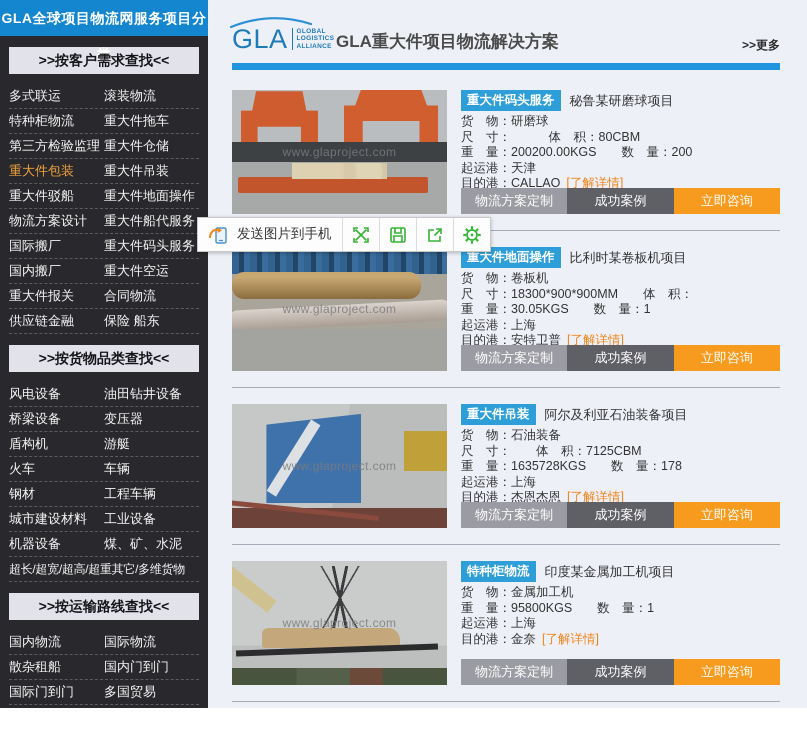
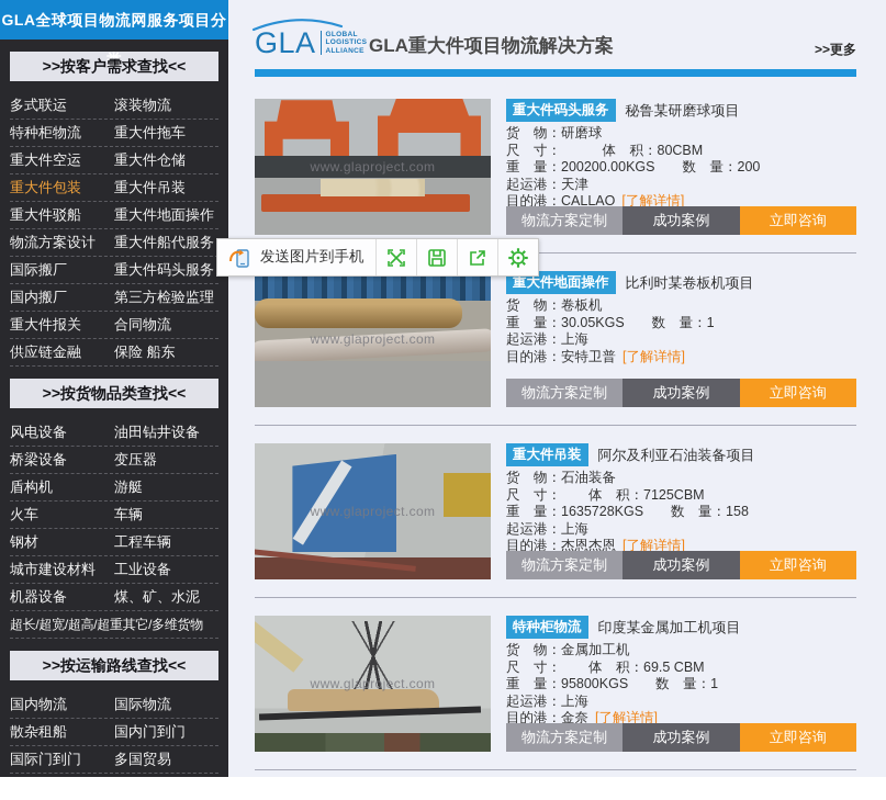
  GLA全球项目物流网服务项目分
  >>按客户需求查找<<
  多式联运
  滚装物流
  特种柜物流
  重大件拖车
- 第三方检验监理
+ 重大件空运
  重大件仓储
  重大件包装
  重大件吊装
  重大件驳船
  重大件地面操作
  物流方案设计
  重大件船代服务
  国际搬厂
  重大件码头服务
  国内搬厂
- 重大件空运
+ 第三方检验监理
  重大件报关
  合同物流
  供应链金融
  保险 船东
  >>按货物品类查找<<
  风电设备
  油田钻井设备
  桥梁设备
  变压器
  盾构机
  游艇
  火车
  车辆
  钢材
  工程车辆
  城市建设材料
  工业设备
  机器设备
  煤、矿、水泥
  超长/超宽/超高/超重其它/多维货物
  >>按运输路线查找<<
  国内物流
  国际物流
  散杂租船
  国内门到门
  国际门到门
  多国贸易
  GLA
  GLA重大件项目物流解决方案
  >>更多
  www.glaproject.com
  重大件码头服务
  秘鲁某研磨球项目
  货 物：研磨球
  尺 寸： 体 积：80CBM
  重 量：200200.00KGS 数 量：200
  起运港：天津
  目的港：CALLAO [了解详情]
  物流方案定制
  成功案例
  立即咨询
  www.glaproject.com
  重大件地面操作
  比利时某卷板机项目
  货 物：卷板机
- 尺 寸：18300*900*900MM 体 积：
  重 量：30.05KGS 数 量：1
  起运港：上海
  目的港：安特卫普 [了解详情]
  物流方案定制
  成功案例
  立即咨询
  www.glaproject.com
  重大件吊装
  阿尔及利亚石油装备项目
  货 物：石油装备
  尺 寸： 体 积：7125CBM
- 重 量：1635728KGS 数 量：178
+ 重 量：1635728KGS 数 量：158
  起运港：上海
  目的港：杰恩杰恩 [了解详情]
  物流方案定制
  成功案例
  立即咨询
  www.glaproject.com
  特种柜物流
  印度某金属加工机项目
  货 物：金属加工机
+ 尺 寸： 体 积：69.5 CBM
  重 量：95800KGS 数 量：1
  起运港：上海
  目的港：金奈 [了解详情]
  物流方案定制
  成功案例
  立即咨询
  发送图片到手机
